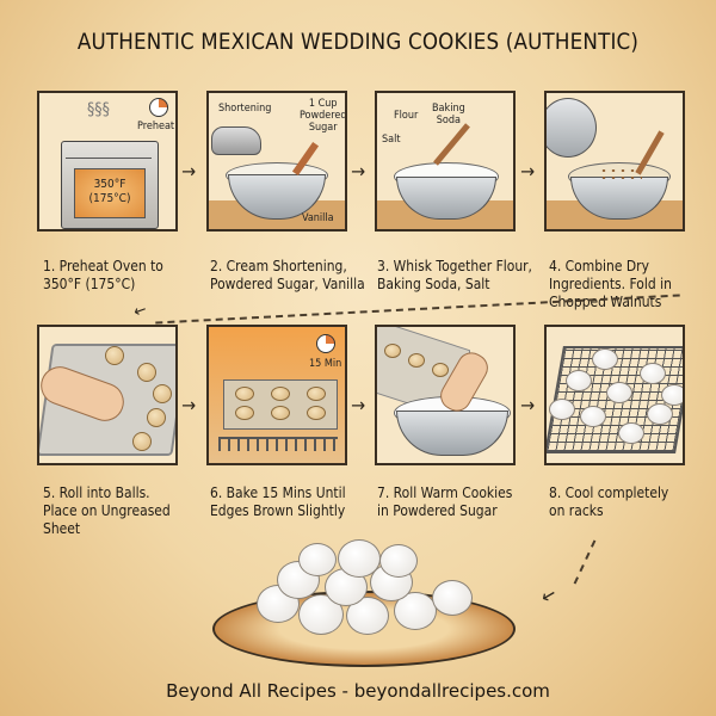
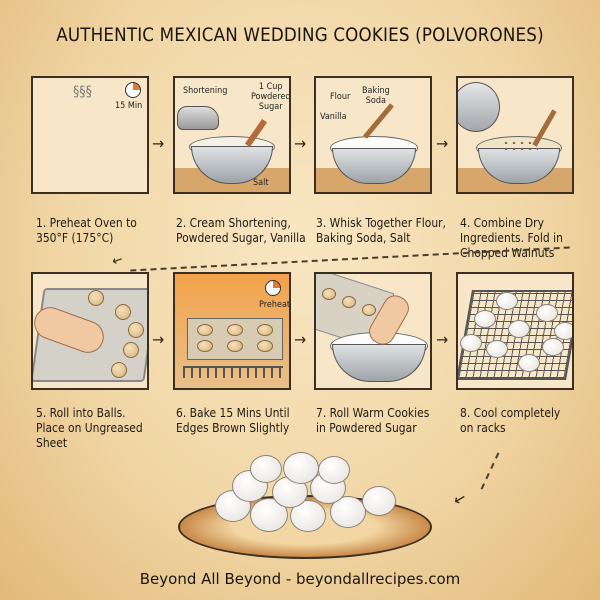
- AUTHENTIC MEXICAN WEDDING COOKIES (AUTHENTIC)
+ AUTHENTIC MEXICAN WEDDING COOKIES (POLVORONES)
  §§§
- Preheat
+ 15 Min
- 350°F
- (175°C)
  1. Preheat Oven to
  350°F (175°C)
  →
  Shortening
  1 Cup
  Powdered
  Sugar
- Vanilla
+ Salt
  2. Cream Shortening,
  Powdered Sugar, Vanilla
  →
  Baking
  Soda
  Flour
- Salt
+ Vanilla
  3. Whisk Together Flour,
  Baking Soda, Salt
  →
  4. Combine Dry
  Ingredients. Fold in
  Chopped Walnuts
  5. Roll into Balls.
  Place on Ungreased
  Sheet
  →
- 15 Min
+ Preheat
  6. Bake 15 Mins Until
  Edges Brown Slightly
  →
  7. Roll Warm Cookies
  in Powdered Sugar
  →
  8. Cool completely
  on racks
- Beyond All Recipes - beyondallrecipes.com
+ Beyond All Beyond - beyondallrecipes.com
